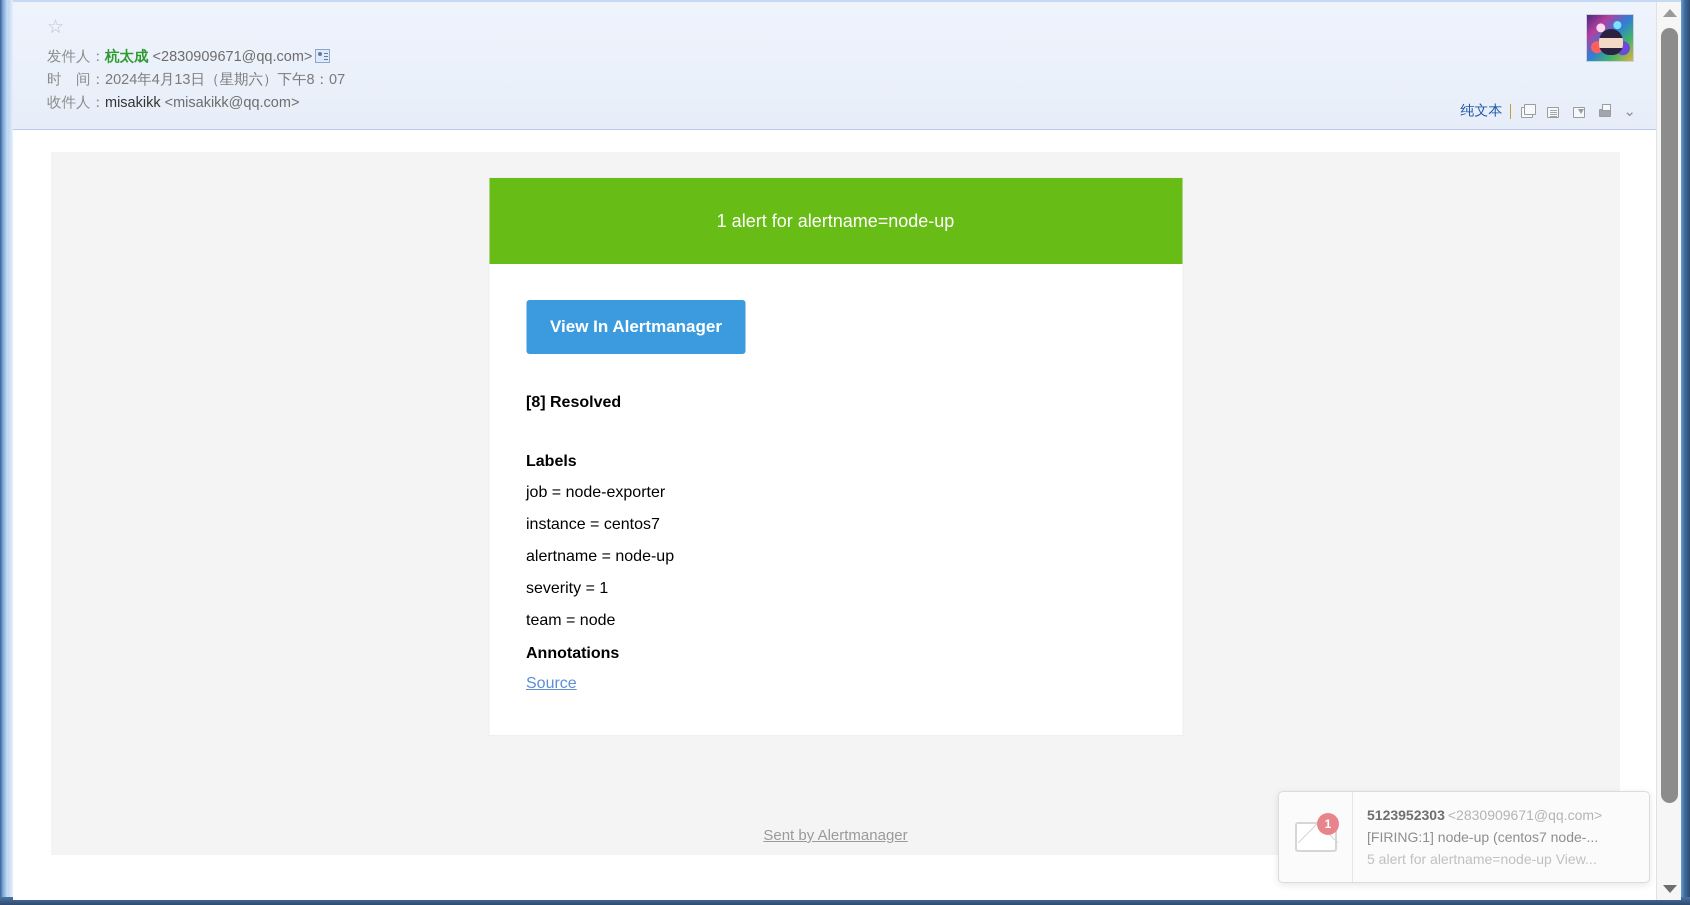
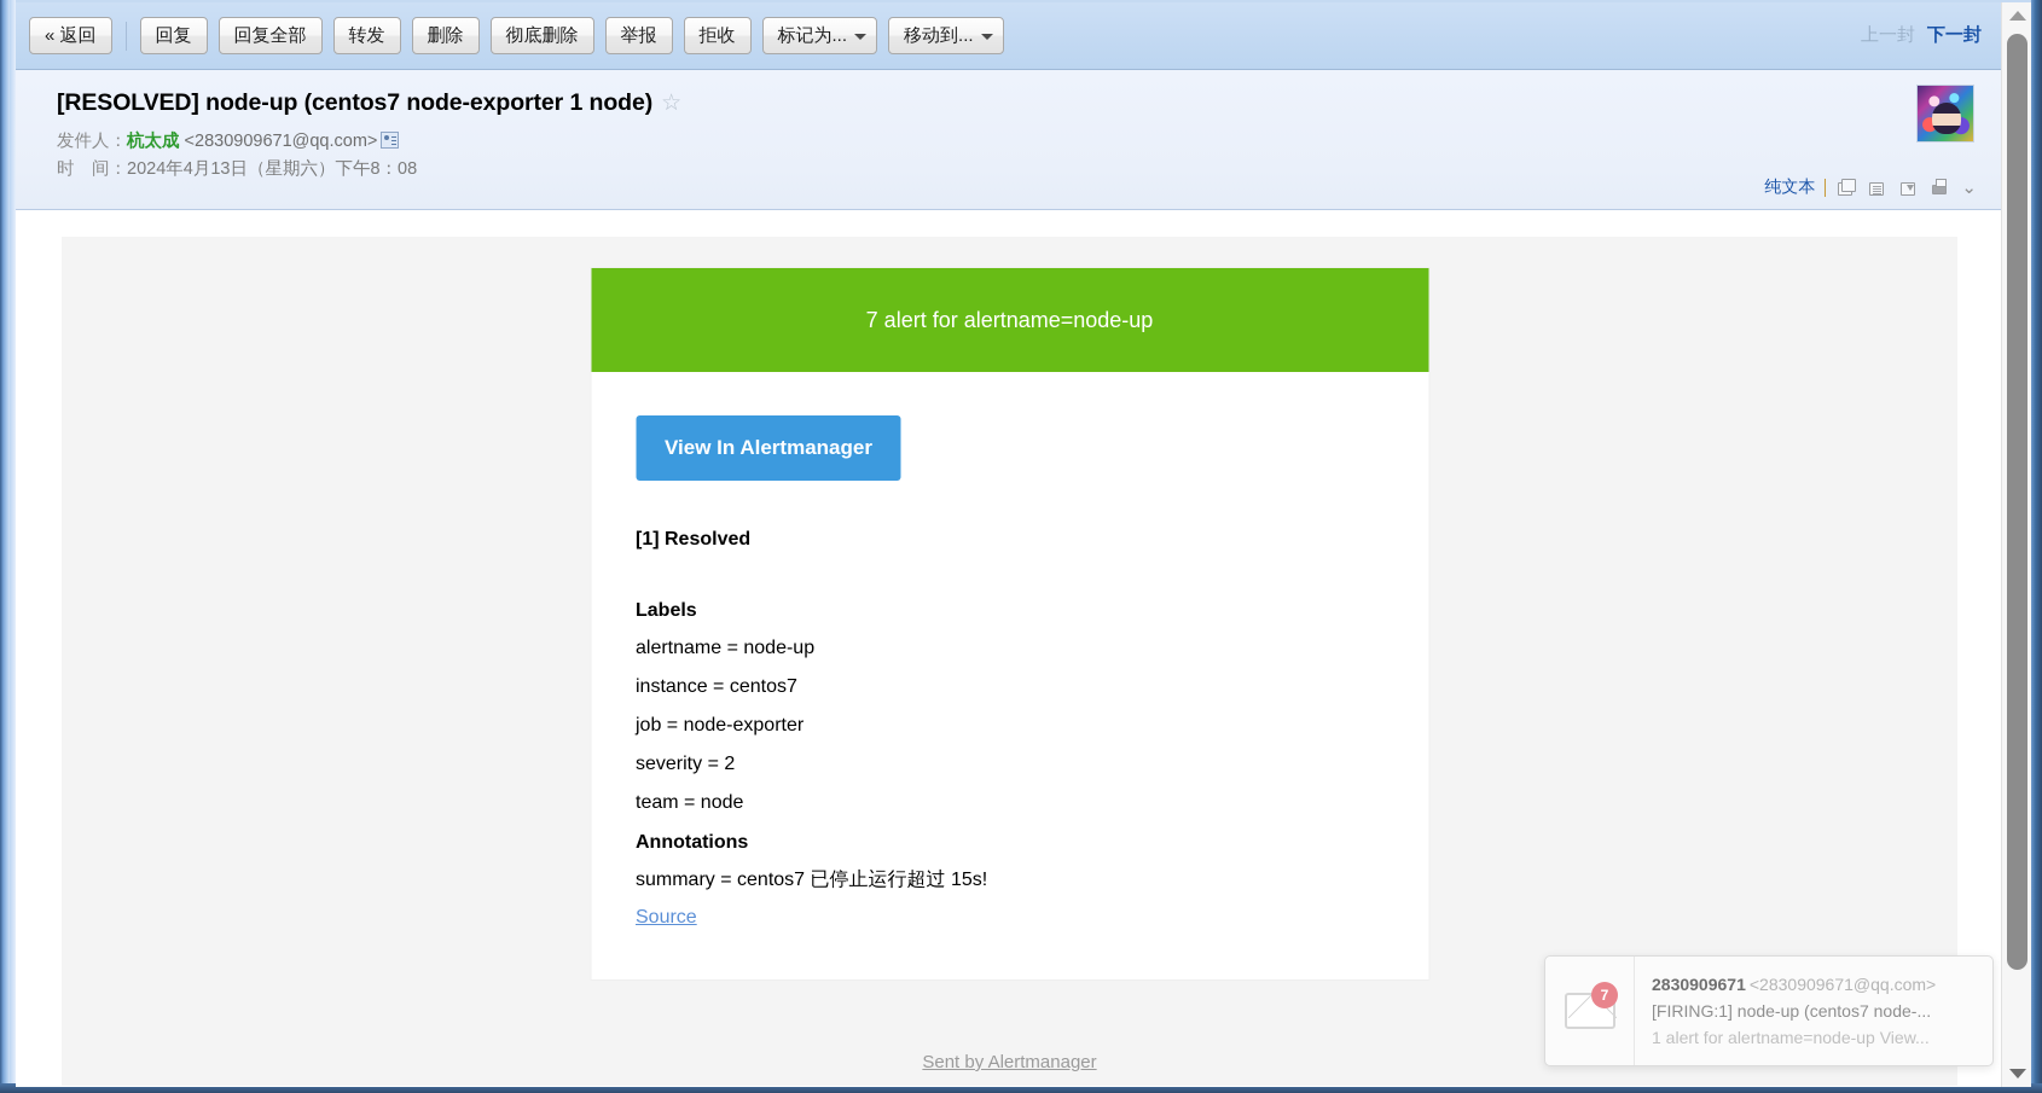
+ « 返回
+ 回复
+ 回复全部
+ 转发
+ 删除
+ 彻底删除
+ 举报
+ 拒收
+ 标记为...
+ 移动到...
+ 上一封
+ 下一封
+ [RESOLVED] node-up (centos7 node-exporter 1 node)
  ☆
  发件人：杭太成 <2830909671@qq.com>
- 时 间：2024年4月13日（星期六）下午8：07
+ 时 间：2024年4月13日（星期六）下午8：08
- 收件人：misakikk <misakikk@qq.com>
  纯文本
  ⌄
- 1 alert for alertname=node-up
+ 7 alert for alertname=node-up
  View In Alertmanager
- [8] Resolved
+ [1] Resolved
  Labels
- job = node-exporter
+ alertname = node-up
  instance = centos7
- alertname = node-up
+ job = node-exporter
- severity = 1
+ severity = 2
  team = node
  Annotations
+ summary = centos7 已停止运行超过 15s!
  Source
  Sent by Alertmanager
- 1
+ 7
- 5123952303 <2830909671@qq.com>
+ 2830909671 <2830909671@qq.com>
  [FIRING:1] node-up (centos7 node-...
- 5 alert for alertname=node-up View...
+ 1 alert for alertname=node-up View...
